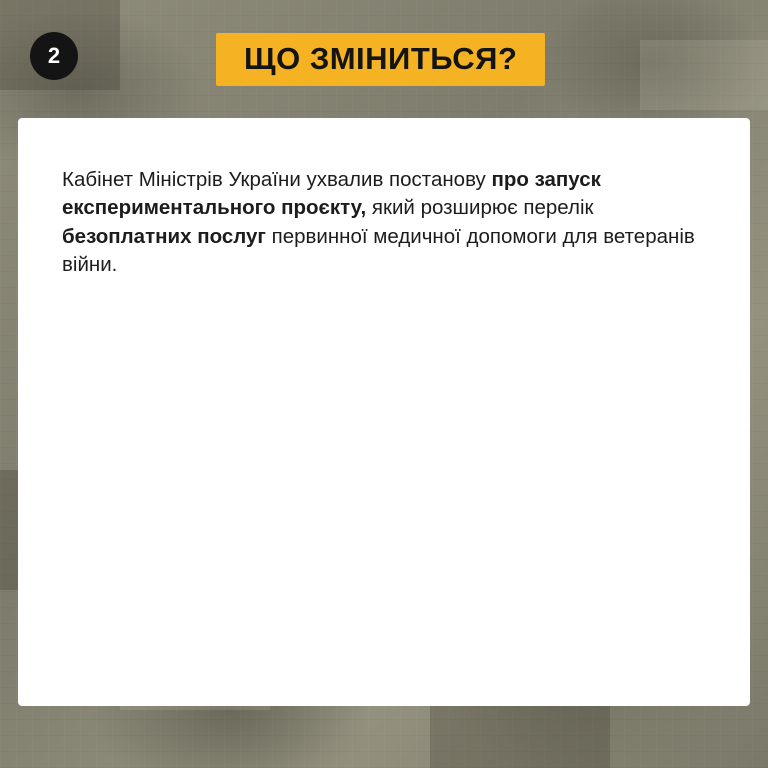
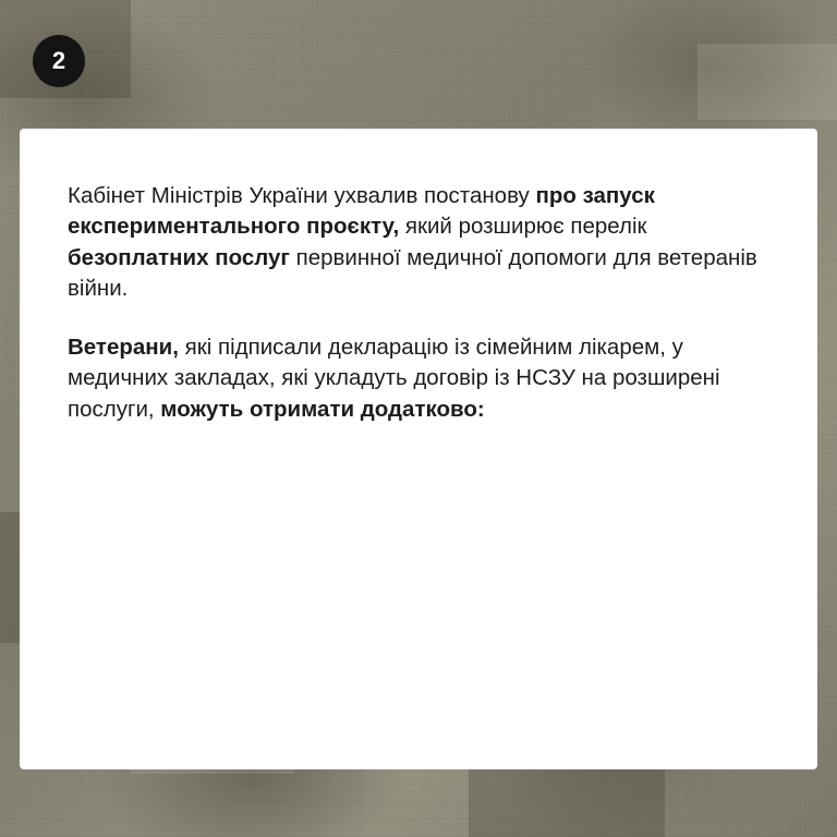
  2
- ЩО ЗМІНИТЬСЯ?
  Кабінет Міністрів України ухвалив постанову про запуск експериментального проєкту, який розширює перелік безоплатних послуг первинної медичної допомоги для ветеранів війни.
+ Ветерани, які підписали декларацію із сімейним лікарем, у медичних закладах, які укладуть договір із НСЗУ на розширені послуги, можуть отримати додатково:
